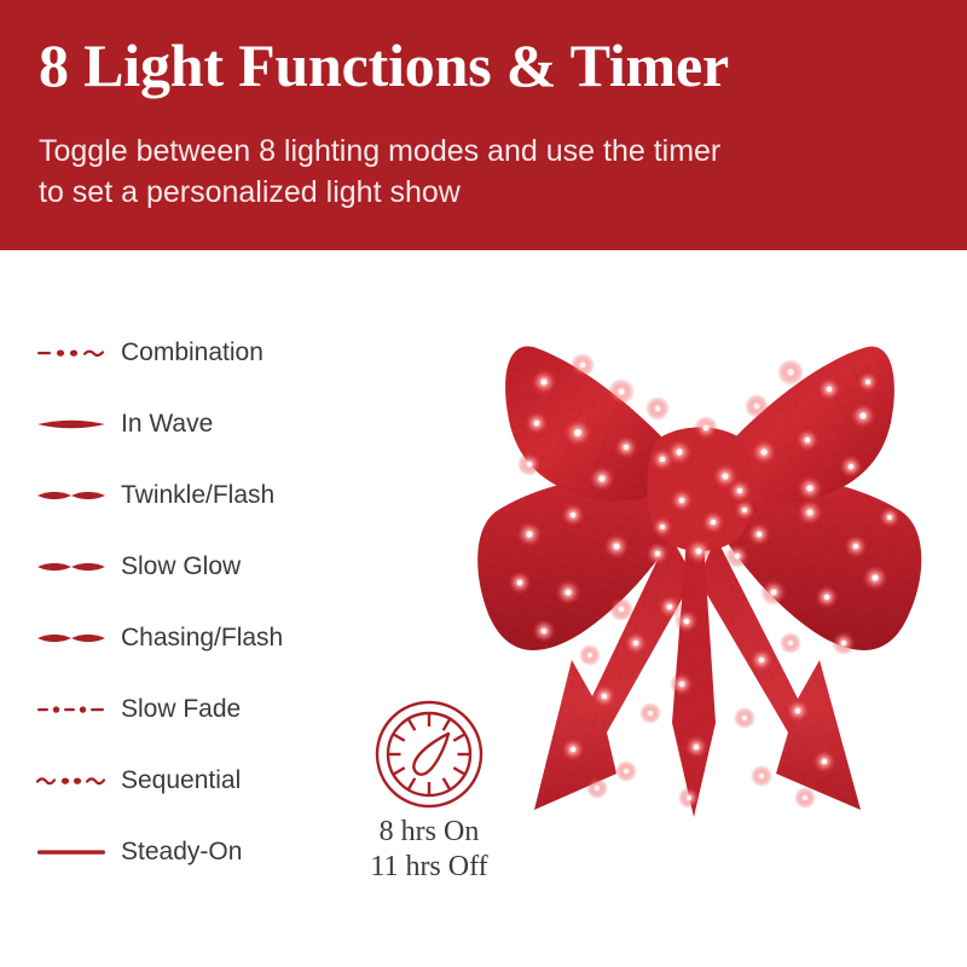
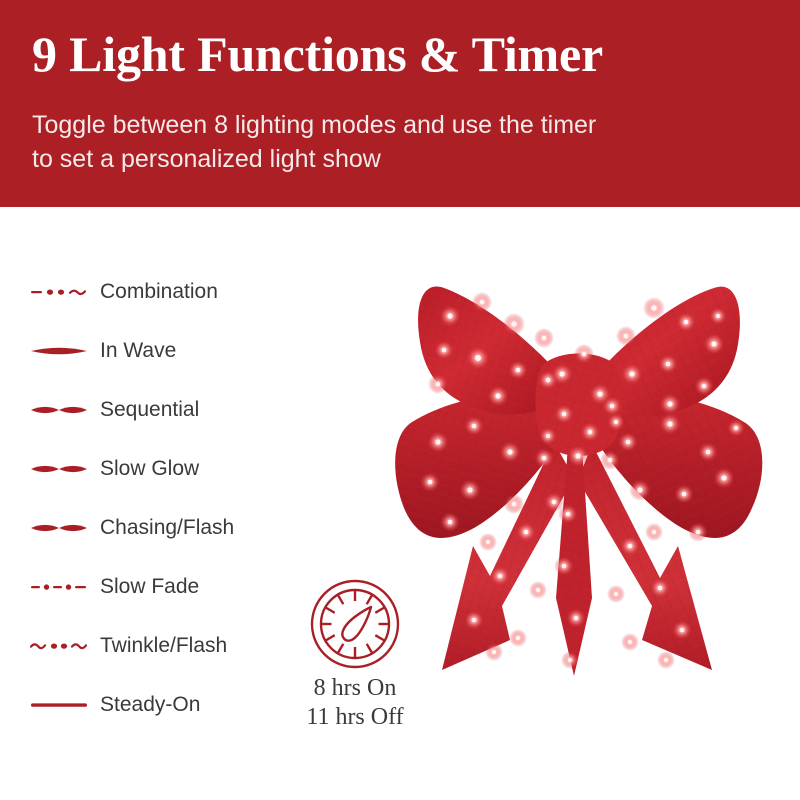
- 8 Light Functions & Timer
+ 9 Light Functions & Timer
  Toggle between 8 lighting modes and use the timer
  to set a personalized light show
  Combination
  In Wave
- Twinkle/Flash
+ Sequential
  Slow Glow
  Chasing/Flash
  Slow Fade
- Sequential
+ Twinkle/Flash
  Steady-On
  8 hrs On
  11 hrs Off
